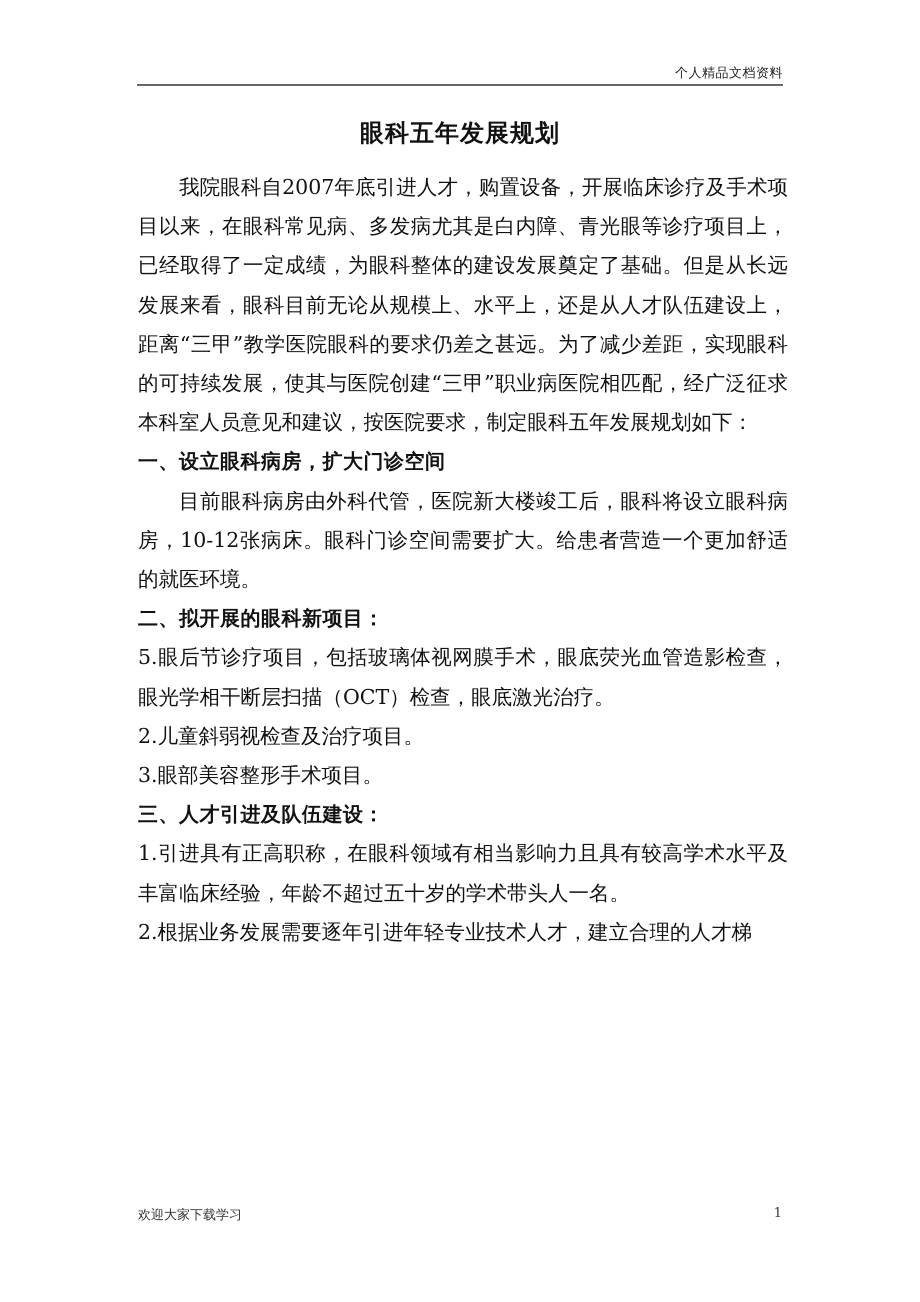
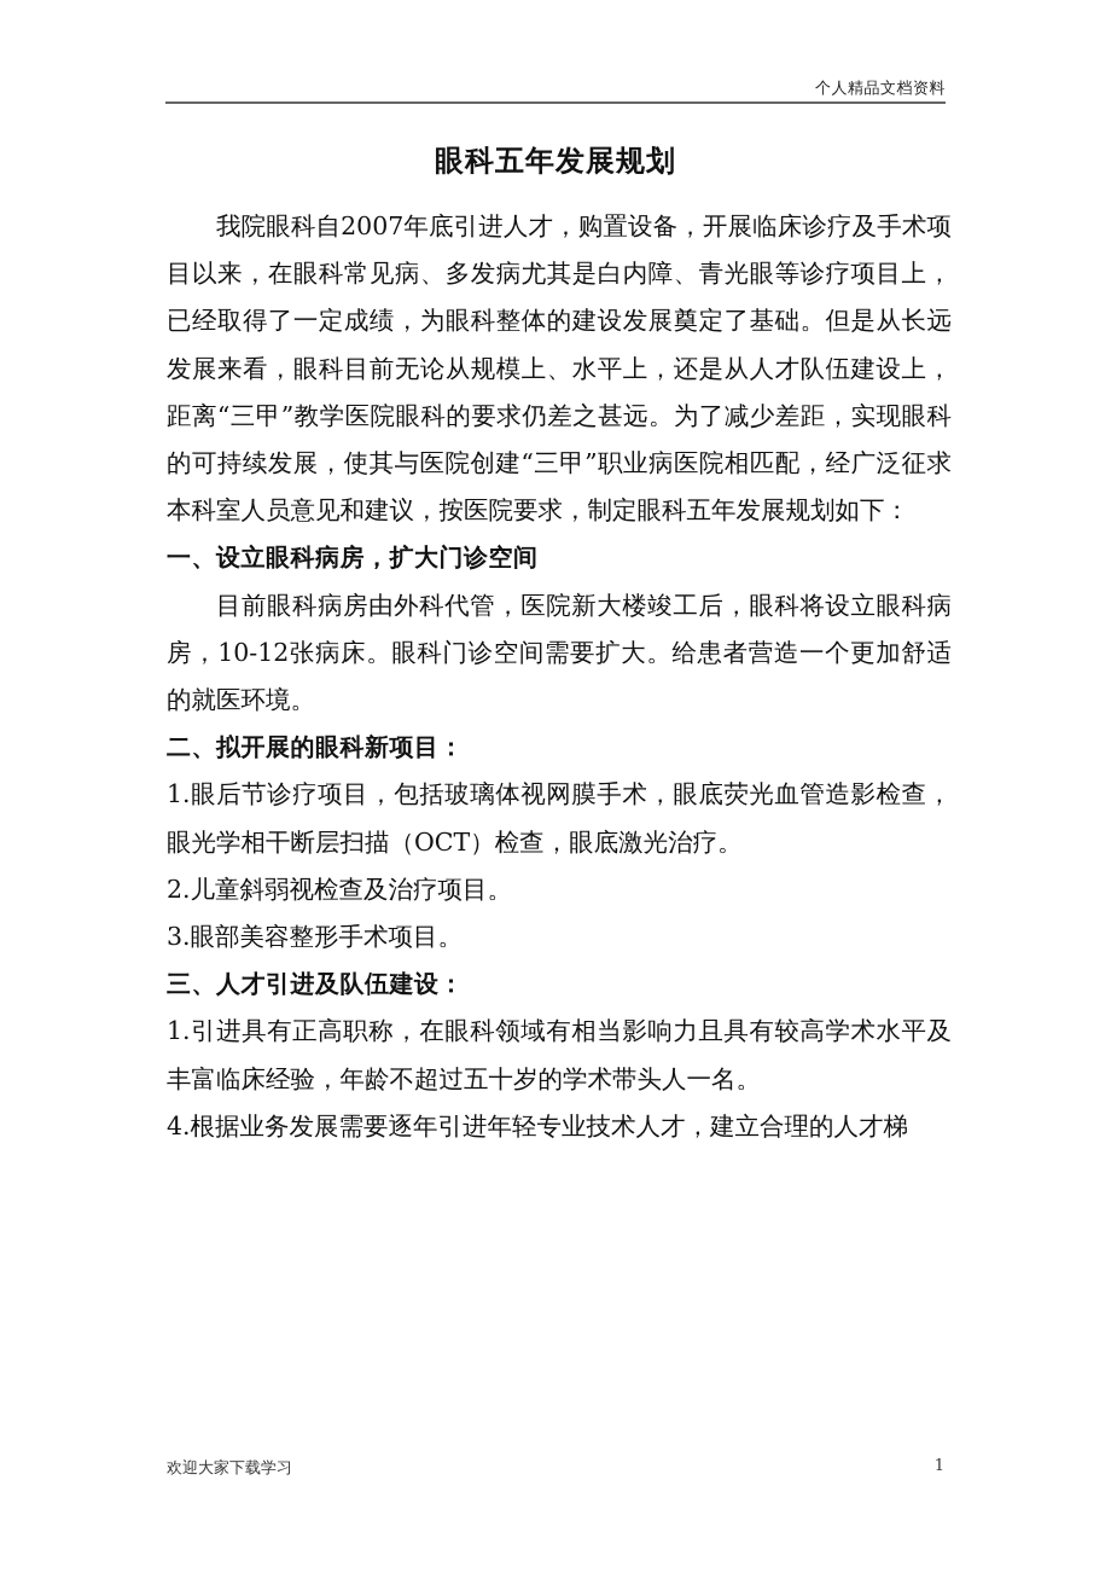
  个人精品文档资料
  眼科五年发展规划
  我院眼科自2007年底引进人才，购置设备，开展临床诊疗及手术项目以来，在眼科常见病、多发病尤其是白内障、青光眼等诊疗项目上，已经取得了一定成绩，为眼科整体的建设发展奠定了基础。但是从长远发展来看，眼科目前无论从规模上、水平上，还是从人才队伍建设上，距离“三甲”教学医院眼科的要求仍差之甚远。为了减少差距，实现眼科的可持续发展，使其与医院创建“三甲”职业病医院相匹配，经广泛征求本科室人员意见和建议，按医院要求，制定眼科五年发展规划如下：
  一、设立眼科病房，扩大门诊空间
  目前眼科病房由外科代管，医院新大楼竣工后，眼科将设立眼科病房，10-12张病床。眼科门诊空间需要扩大。给患者营造一个更加舒适的就医环境。
  二、拟开展的眼科新项目：
- 5.眼后节诊疗项目，包括玻璃体视网膜手术，眼底荧光血管造影检查，眼光学相干断层扫描（OCT）检查，眼底激光治疗。
+ 1.眼后节诊疗项目，包括玻璃体视网膜手术，眼底荧光血管造影检查，眼光学相干断层扫描（OCT）检查，眼底激光治疗。
  2.儿童斜弱视检查及治疗项目。
  3.眼部美容整形手术项目。
  三、人才引进及队伍建设：
  1.引进具有正高职称，在眼科领域有相当影响力且具有较高学术水平及丰富临床经验，年龄不超过五十岁的学术带头人一名。
- 2.根据业务发展需要逐年引进年轻专业技术人才，建立合理的人才梯
+ 4.根据业务发展需要逐年引进年轻专业技术人才，建立合理的人才梯
  欢迎大家下载学习
  1
